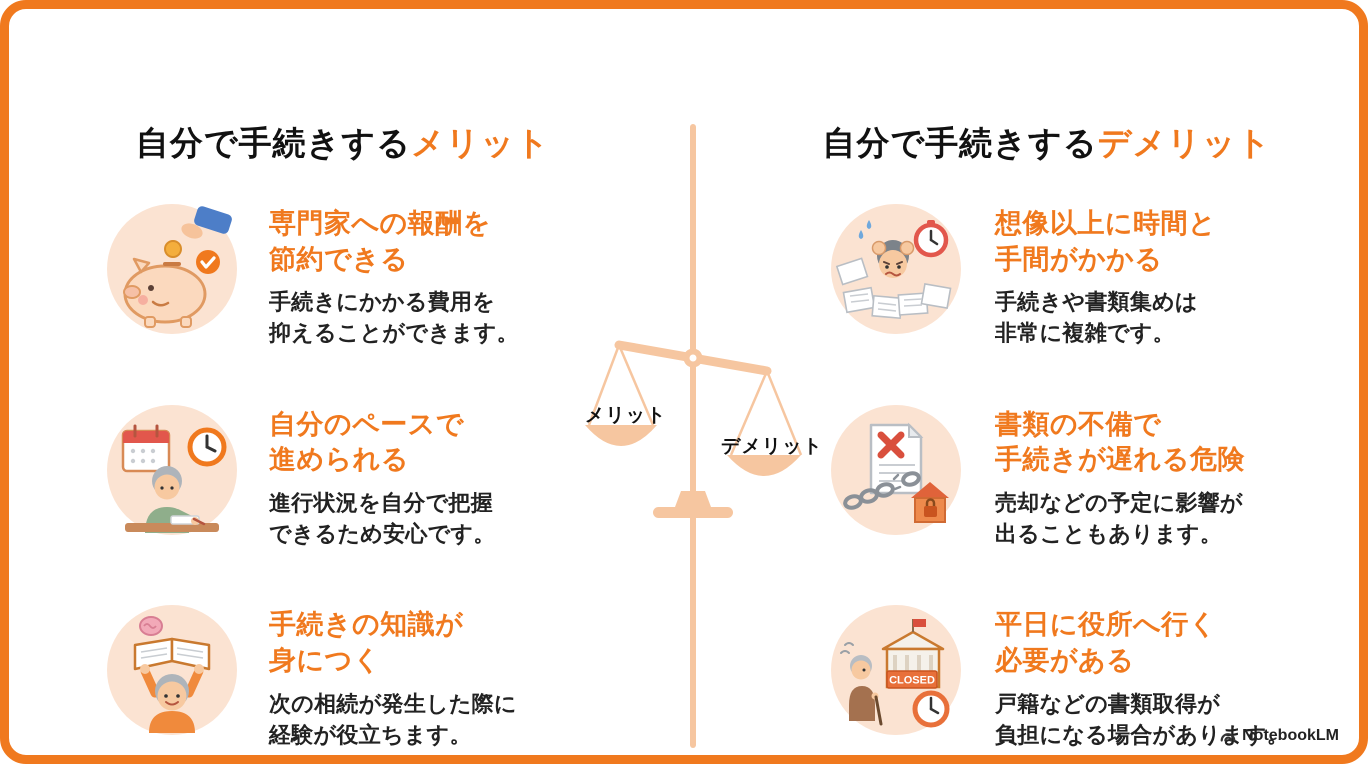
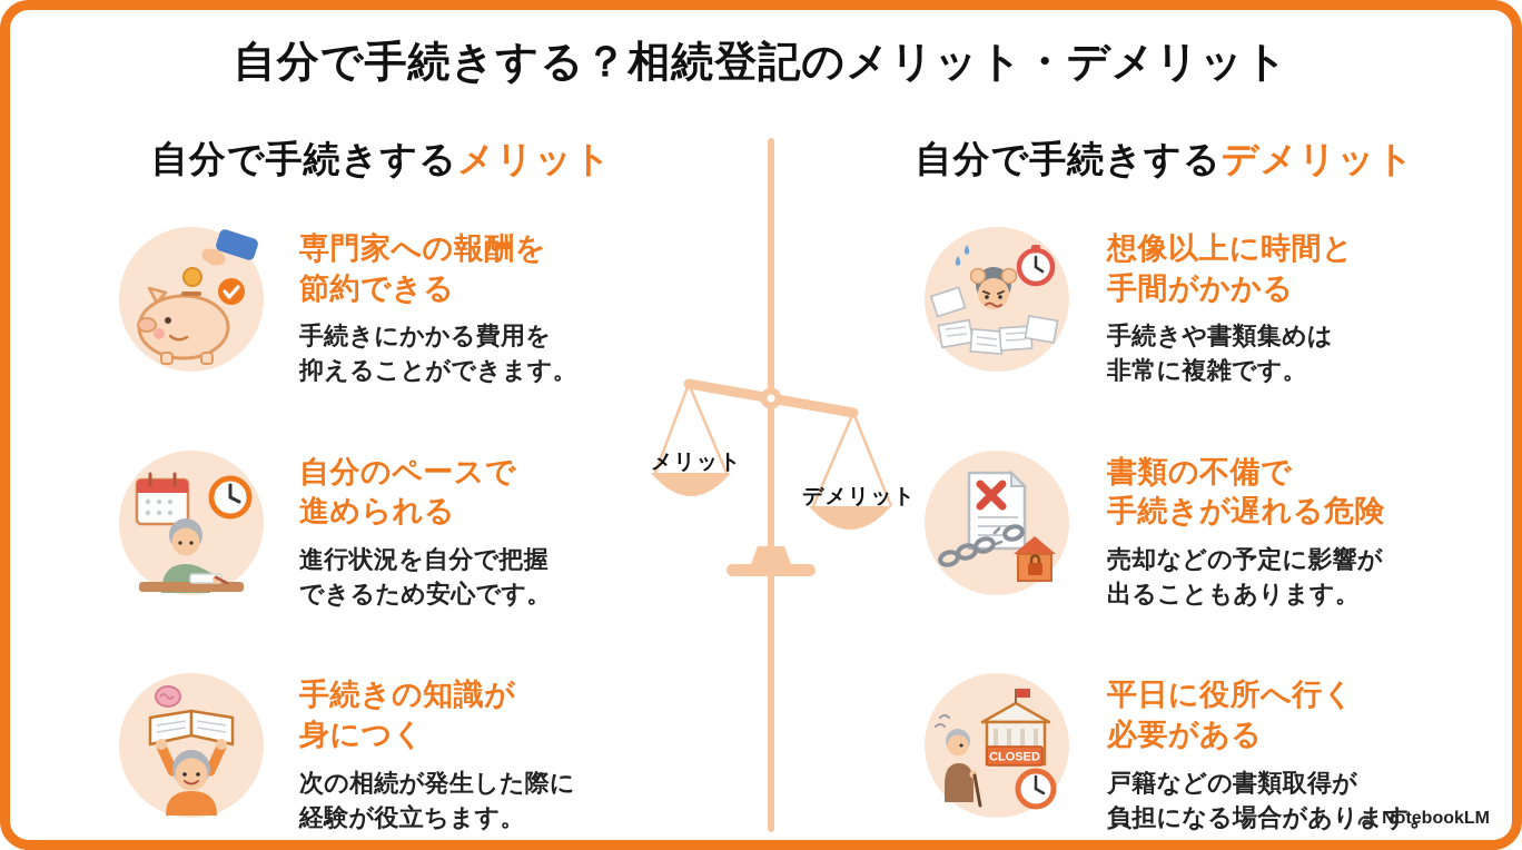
+ 自分で手続きする？相続登記のメリット・デメリット
  自分で手続きするメリット
  専門家への報酬を
  節約できる
  手続きにかかる費用を
  抑えることができます。
  自分のペースで
  進められる
  進行状況を自分で把握
  できるため安心です。
  手続きの知識が
  身につく
  次の相続が発生した際に
  経験が役立ちます。
  メリット
  デメリット
  自分で手続きするデメリット
  想像以上に時間と
  手間がかかる
  手続きや書類集めは
  非常に複雑です。
  書類の不備で
  手続きが遅れる危険
  売却などの予定に影響が
  出ることもあります。
  CLOSED
  平日に役所へ行く
  必要がある
  戸籍などの書類取得が
  負担になる場合があります。
  NotebookLM
